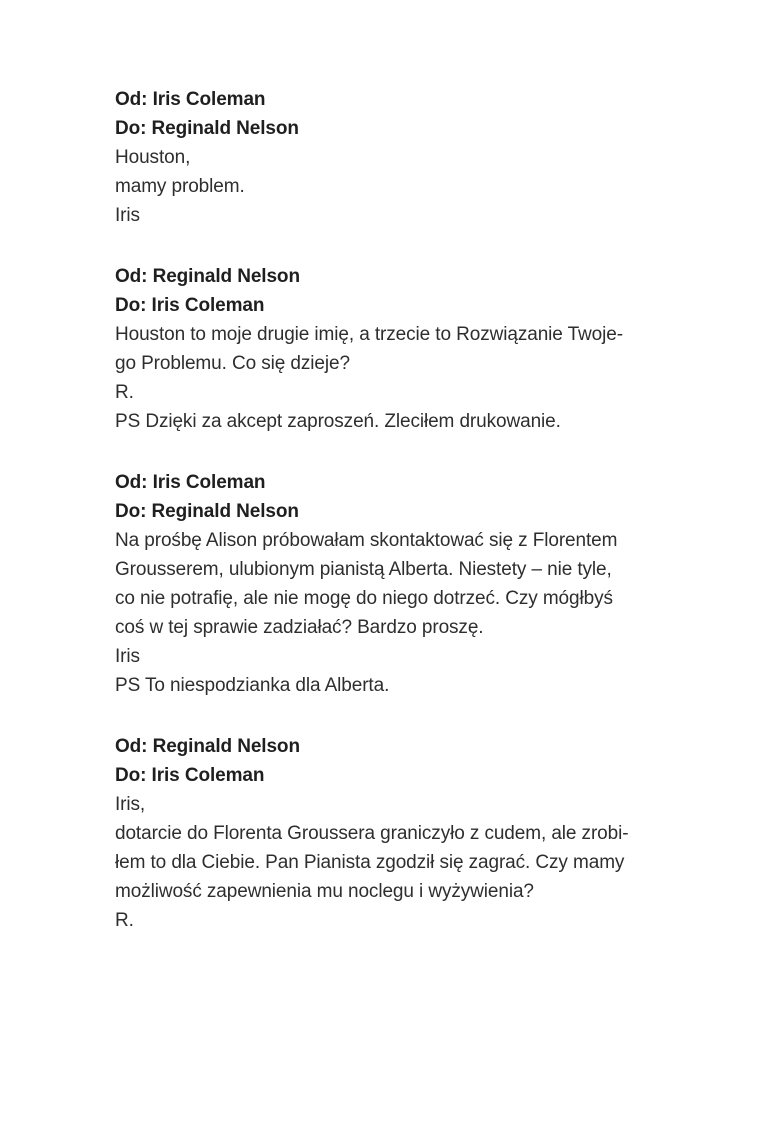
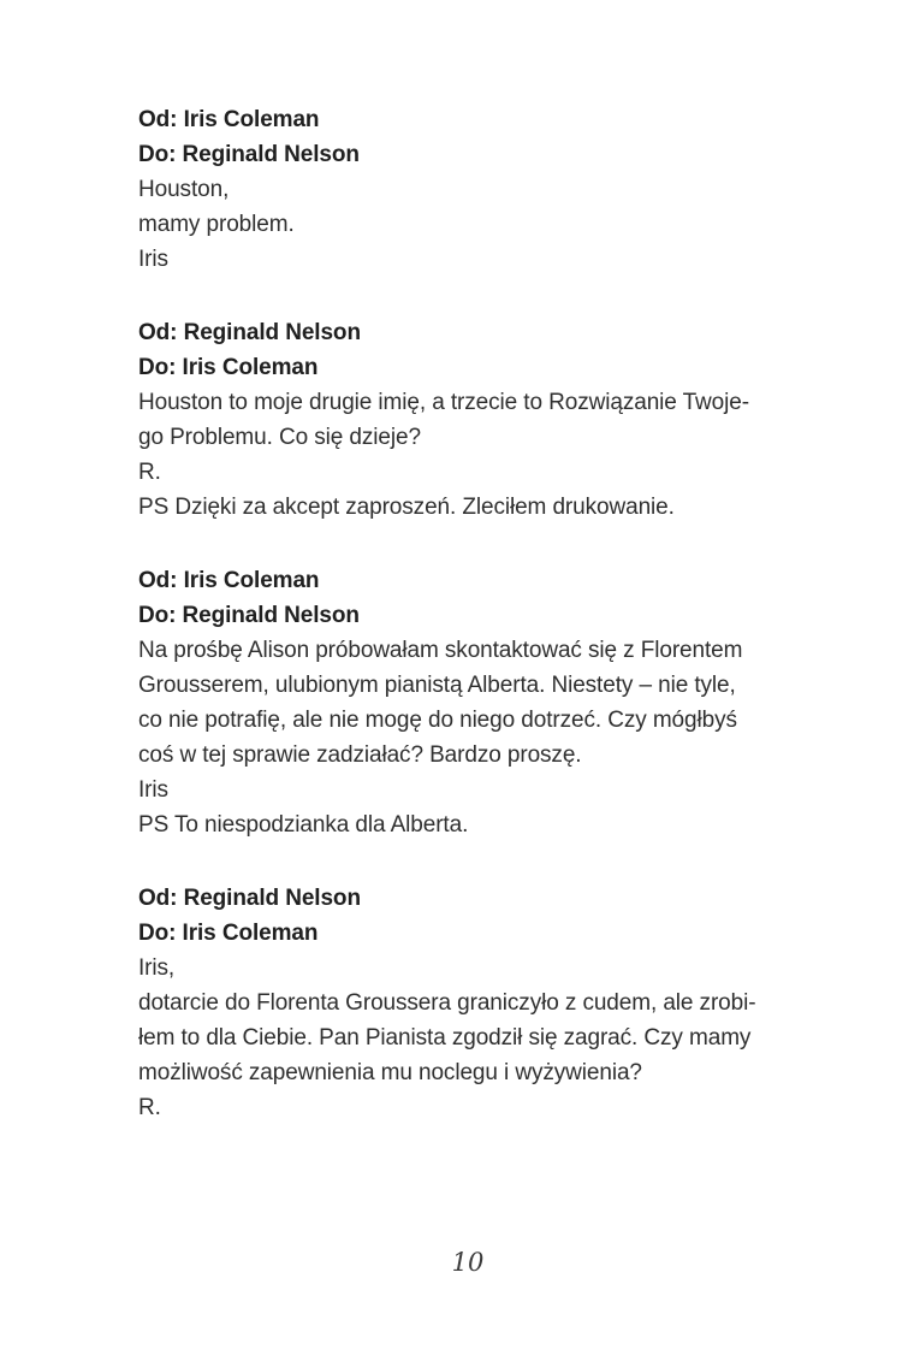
  Od: Iris Coleman
  Do: Reginald Nelson
  Houston,
  mamy problem.
  Iris
  Od: Reginald Nelson
  Do: Iris Coleman
  Houston to moje drugie imię, a trzecie to Rozwiązanie Twoje-
  go Problemu. Co się dzieje?
  R.
  PS Dzięki za akcept zaproszeń. Zleciłem drukowanie.
  Od: Iris Coleman
  Do: Reginald Nelson
  Na prośbę Alison próbowałam skontaktować się z Florentem
  Grousserem, ulubionym pianistą Alberta. Niestety – nie tyle,
  co nie potrafię, ale nie mogę do niego dotrzeć. Czy mógłbyś
  coś w tej sprawie zadziałać? Bardzo proszę.
  Iris
  PS To niespodzianka dla Alberta.
  Od: Reginald Nelson
  Do: Iris Coleman
  Iris,
  dotarcie do Florenta Groussera graniczyło z cudem, ale zrobi-
  łem to dla Ciebie. Pan Pianista zgodził się zagrać. Czy mamy
  możliwość zapewnienia mu noclegu i wyżywienia?
  R.
+ 10
